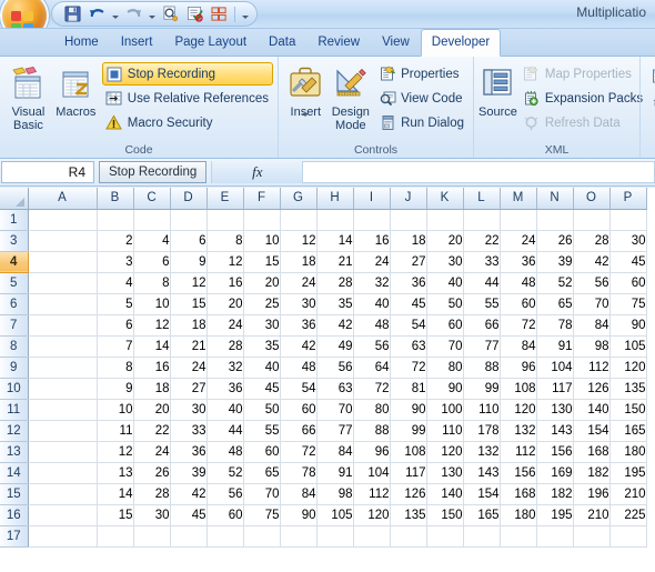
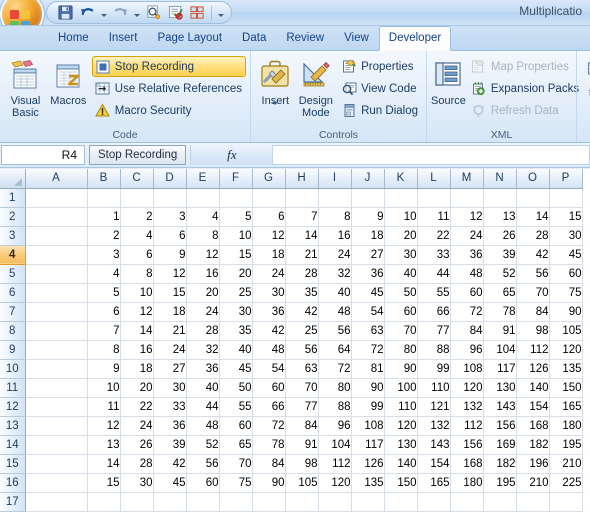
  Multiplicatio
  Home
  Insert
  Page Layout
  Data
  Review
  View
  Developer
  Visual
  Basic
  Macros
  Stop Recording
  Use Relative References
  Macro Security
  Code
  Insert
  Design
  Mode
  Properties
  View Code
  Run Dialog
  Controls
  Source
  Map Properties
  Expansion Packs
  Refresh Data
  XML
  R4
  Stop Recording
  fx
  	A	B	C	D	E	F	G	H	I	J	K	L	M	N	O	P
  1
+ 2		1	2	3	4	5	6	7	8	9	10	11	12	13	14	15
  3		2	4	6	8	10	12	14	16	18	20	22	24	26	28	30
  4		3	6	9	12	15	18	21	24	27	30	33	36	39	42	45
  5		4	8	12	16	20	24	28	32	36	40	44	48	52	56	60
  6		5	10	15	20	25	30	35	40	45	50	55	60	65	70	75
  7		6	12	18	24	30	36	42	48	54	60	66	72	78	84	90
- 8		7	14	21	28	35	42	49	56	63	70	77	84	91	98	105
+ 8		7	14	21	28	35	42	25	56	63	70	77	84	91	98	105
  9		8	16	24	32	40	48	56	64	72	80	88	96	104	112	120
  10		9	18	27	36	45	54	63	72	81	90	99	108	117	126	135
  11		10	20	30	40	50	60	70	80	90	100	110	120	130	140	150
- 12		11	22	33	44	55	66	77	88	99	110	178	132	143	154	165
+ 12		11	22	33	44	55	66	77	88	99	110	121	132	143	154	165
  13		12	24	36	48	60	72	84	96	108	120	132	112	156	168	180
  14		13	26	39	52	65	78	91	104	117	130	143	156	169	182	195
  15		14	28	42	56	70	84	98	112	126	140	154	168	182	196	210
  16		15	30	45	60	75	90	105	120	135	150	165	180	195	210	225
  17
